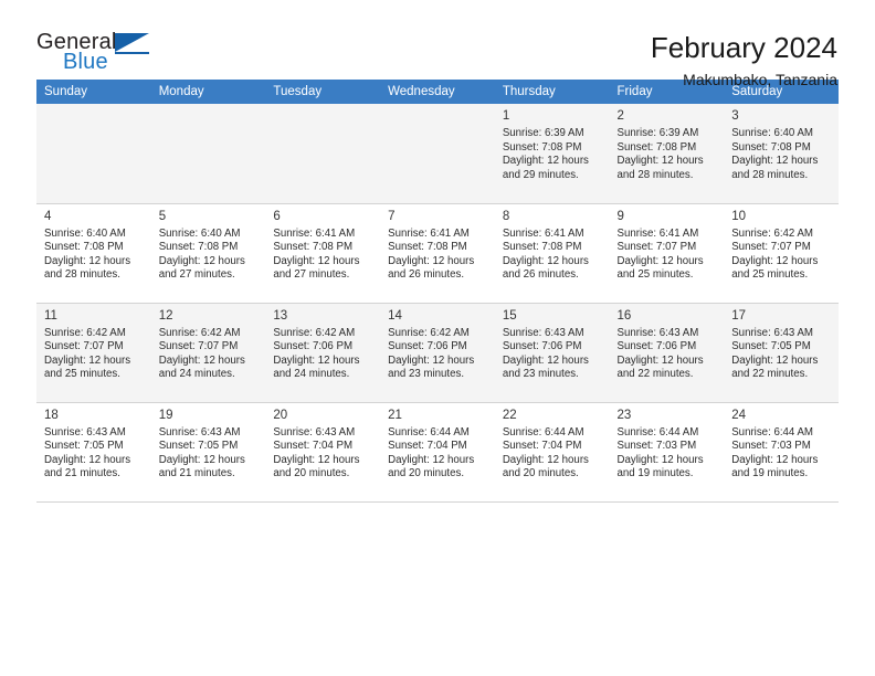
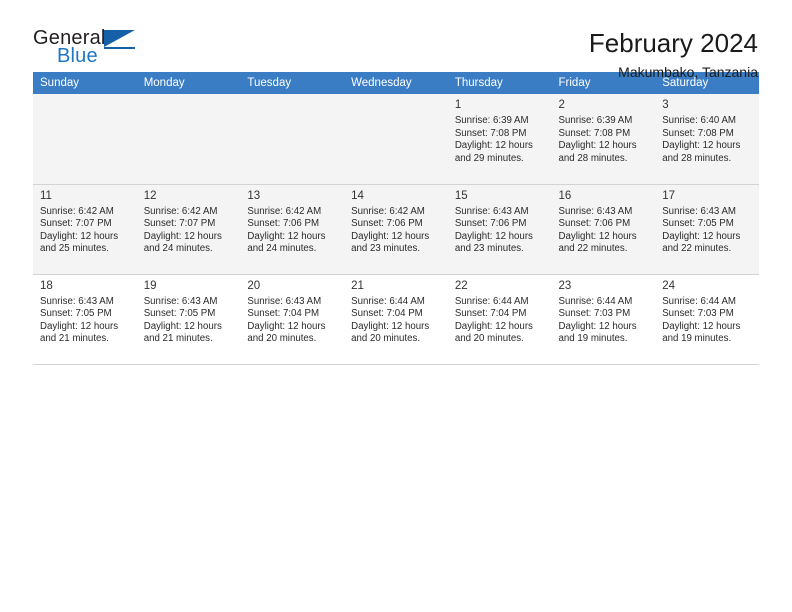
  General
  Blue
  February 2024
  Makumbako, Tanzania
  Sunday	Monday	Tuesday	Wednesday	Thursday	Friday	Saturday
  				1Sunrise: 6:39 AM Sunset: 7:08 PM Daylight: 12 hours and 29 minutes.	2Sunrise: 6:39 AM Sunset: 7:08 PM Daylight: 12 hours and 28 minutes.	3Sunrise: 6:40 AM Sunset: 7:08 PM Daylight: 12 hours and 28 minutes.
- 4Sunrise: 6:40 AM Sunset: 7:08 PM Daylight: 12 hours and 28 minutes.	5Sunrise: 6:40 AM Sunset: 7:08 PM Daylight: 12 hours and 27 minutes.	6Sunrise: 6:41 AM Sunset: 7:08 PM Daylight: 12 hours and 27 minutes.	7Sunrise: 6:41 AM Sunset: 7:08 PM Daylight: 12 hours and 26 minutes.	8Sunrise: 6:41 AM Sunset: 7:08 PM Daylight: 12 hours and 26 minutes.	9Sunrise: 6:41 AM Sunset: 7:07 PM Daylight: 12 hours and 25 minutes.	10Sunrise: 6:42 AM Sunset: 7:07 PM Daylight: 12 hours and 25 minutes.
  11Sunrise: 6:42 AM Sunset: 7:07 PM Daylight: 12 hours and 25 minutes.	12Sunrise: 6:42 AM Sunset: 7:07 PM Daylight: 12 hours and 24 minutes.	13Sunrise: 6:42 AM Sunset: 7:06 PM Daylight: 12 hours and 24 minutes.	14Sunrise: 6:42 AM Sunset: 7:06 PM Daylight: 12 hours and 23 minutes.	15Sunrise: 6:43 AM Sunset: 7:06 PM Daylight: 12 hours and 23 minutes.	16Sunrise: 6:43 AM Sunset: 7:06 PM Daylight: 12 hours and 22 minutes.	17Sunrise: 6:43 AM Sunset: 7:05 PM Daylight: 12 hours and 22 minutes.
  18Sunrise: 6:43 AM Sunset: 7:05 PM Daylight: 12 hours and 21 minutes.	19Sunrise: 6:43 AM Sunset: 7:05 PM Daylight: 12 hours and 21 minutes.	20Sunrise: 6:43 AM Sunset: 7:04 PM Daylight: 12 hours and 20 minutes.	21Sunrise: 6:44 AM Sunset: 7:04 PM Daylight: 12 hours and 20 minutes.	22Sunrise: 6:44 AM Sunset: 7:04 PM Daylight: 12 hours and 20 minutes.	23Sunrise: 6:44 AM Sunset: 7:03 PM Daylight: 12 hours and 19 minutes.	24Sunrise: 6:44 AM Sunset: 7:03 PM Daylight: 12 hours and 19 minutes.
